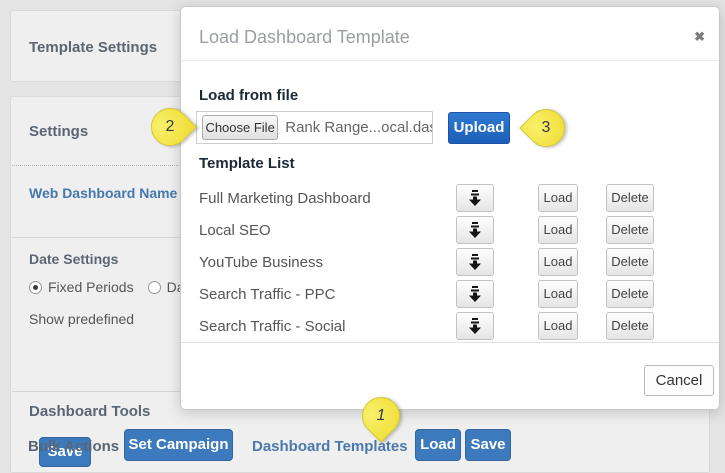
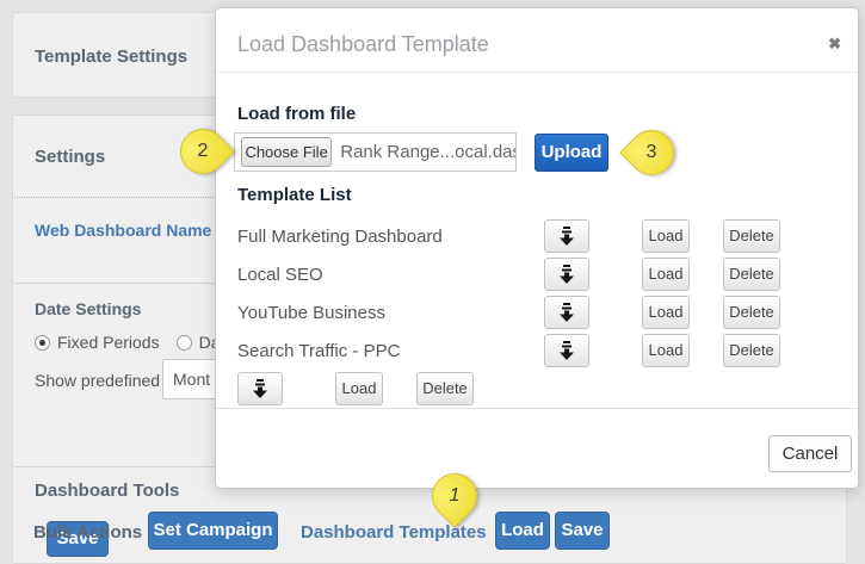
  Template Settings
  Settings
  Web Dashboard Name
  Date Settings
  Fixed Periods
  Show predefined
+ Mont
  Save
  Dashboard Tools
  Bulk Actions
  Set Campaign
  Dashboard Templates
  Load
  Save
  Load Dashboard Template
  ✖
  Load from file
  Choose File
  Rank Range...ocal.da
  Upload
  Template List
  Full Marketing Dashboard
  Load
  Delete
  Local SEO
  Load
  Delete
  YouTube Business
  Load
  Delete
  Search Traffic - PPC
  Load
  Delete
- Search Traffic - Social
  Load
  Delete
  Cancel
